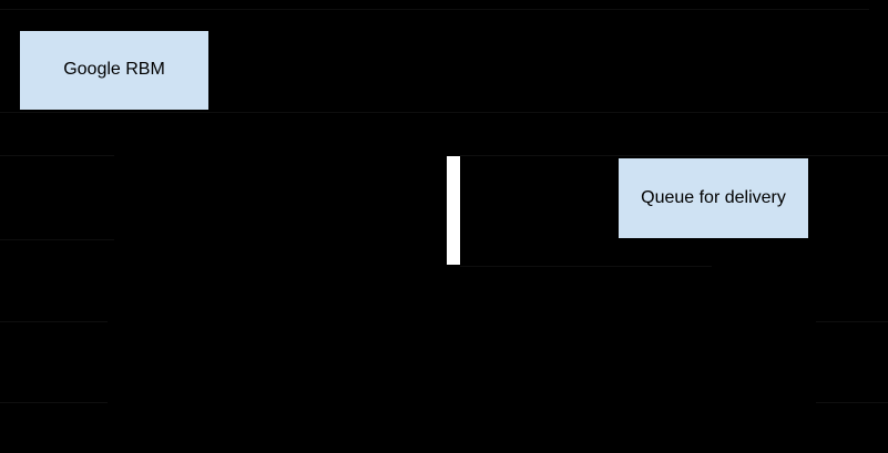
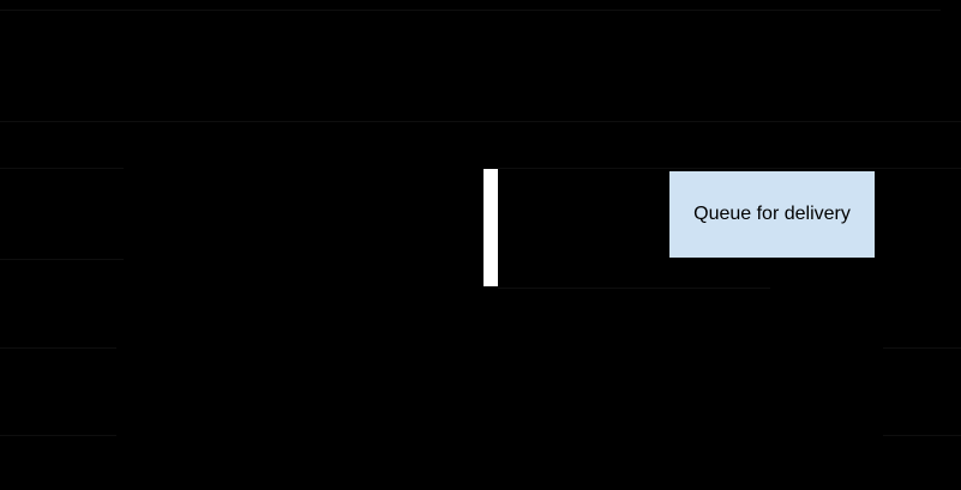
- Google RBM
  Queue for delivery
